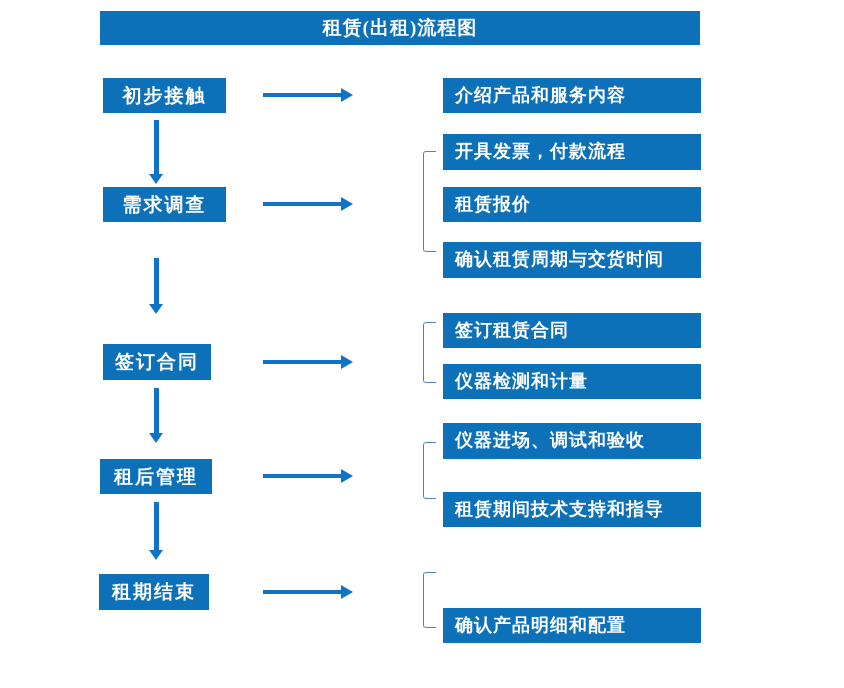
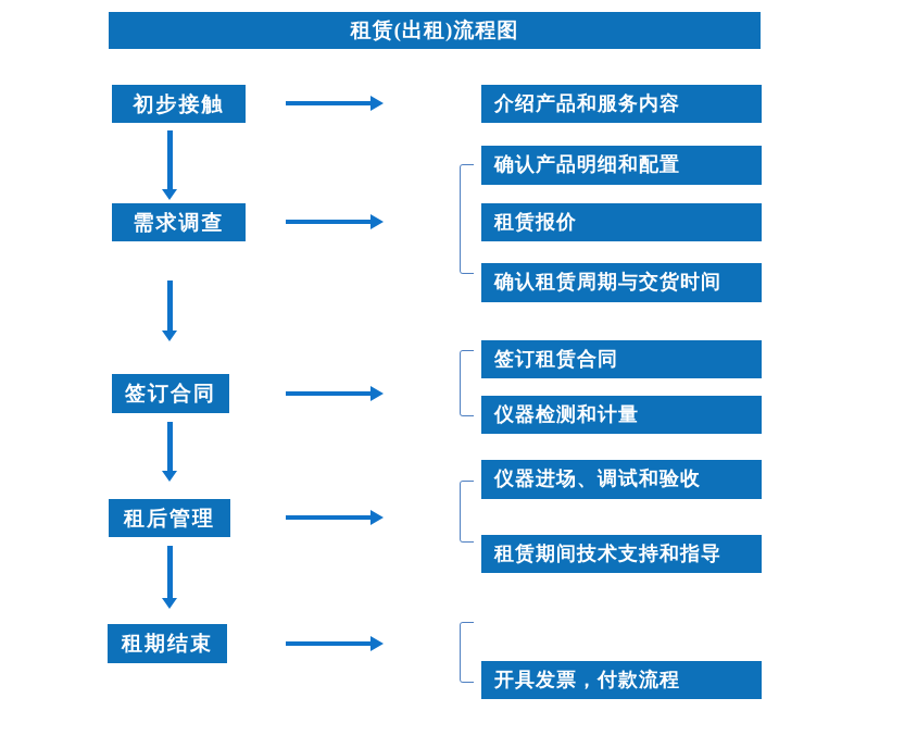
  租赁(出租)流程图
  初步接触
  需求调查
  签订合同
  租后管理
  租期结束
  介绍产品和服务内容
- 开具发票，付款流程
+ 确认产品明细和配置
  租赁报价
  确认租赁周期与交货时间
  签订租赁合同
  仪器检测和计量
  仪器进场、调试和验收
  租赁期间技术支持和指导
- 确认产品明细和配置
+ 开具发票，付款流程
